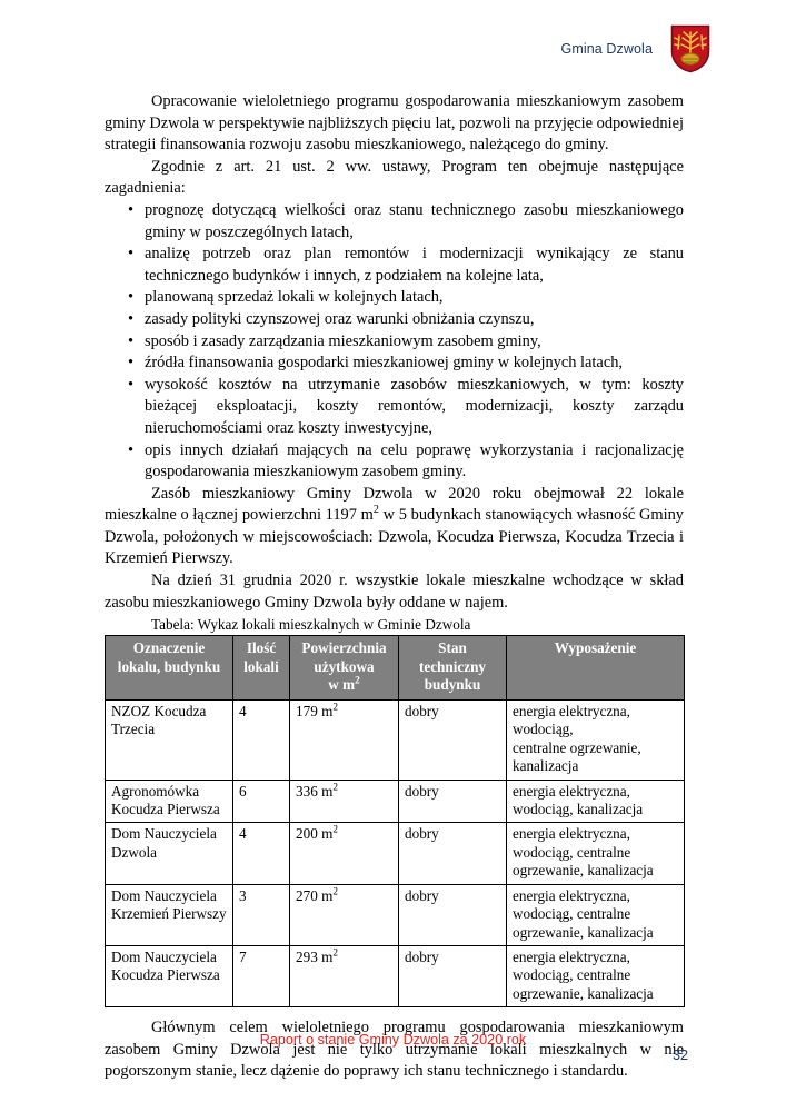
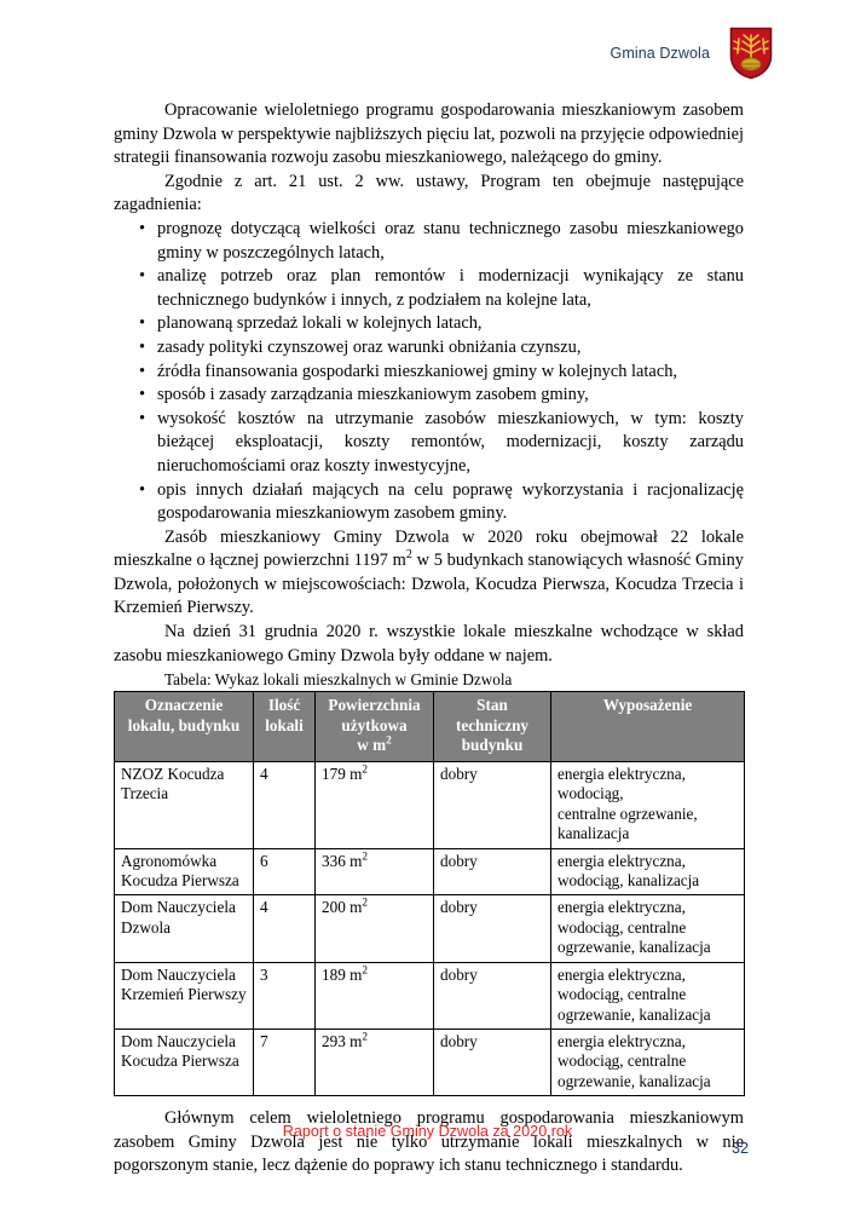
  Gmina Dzwola
  Opracowanie wieloletniego programu gospodarowania mieszkaniowym zasobem gminy Dzwola w perspektywie najbliższych pięciu lat, pozwoli na przyjęcie odpowiedniej strategii finansowania rozwoju zasobu mieszkaniowego, należącego do gminy.
  Zgodnie z art. 21 ust. 2 ww. ustawy, Program ten obejmuje następujące zagadnienia:
  •
  prognozę dotyczącą wielkości oraz stanu technicznego zasobu mieszkaniowego gminy w poszczególnych latach,
  •
  analizę potrzeb oraz plan remontów i modernizacji wynikający ze stanu technicznego budynków i innych, z podziałem na kolejne lata,
  •
  planowaną sprzedaż lokali w kolejnych latach,
  •
  zasady polityki czynszowej oraz warunki obniżania czynszu,
  •
- sposób i zasady zarządzania mieszkaniowym zasobem gminy,
+ źródła finansowania gospodarki mieszkaniowej gminy w kolejnych latach,
  •
- źródła finansowania gospodarki mieszkaniowej gminy w kolejnych latach,
+ sposób i zasady zarządzania mieszkaniowym zasobem gminy,
  •
  wysokość kosztów na utrzymanie zasobów mieszkaniowych, w tym: koszty bieżącej eksploatacji, koszty remontów, modernizacji, koszty zarządu nieruchomościami oraz koszty inwestycyjne,
  •
  opis innych działań mających na celu poprawę wykorzystania i racjonalizację gospodarowania mieszkaniowym zasobem gminy.
  Zasób mieszkaniowy Gminy Dzwola w 2020 roku obejmował 22 lokale mieszkalne o łącznej powierzchni 1197 m2 w 5 budynkach stanowiących własność Gminy Dzwola, położonych w miejscowościach: Dzwola, Kocudza Pierwsza, Kocudza Trzecia i Krzemień Pierwszy.
  Na dzień 31 grudnia 2020 r. wszystkie lokale mieszkalne wchodzące w skład zasobu mieszkaniowego Gminy Dzwola były oddane w najem.
  Tabela: Wykaz lokali mieszkalnych w Gminie Dzwola
  Oznaczenie lokalu, budynku	Ilość lokali	Powierzchnia użytkowa w m2	Stan techniczny budynku	Wyposażenie
  NZOZ Kocudza Trzecia	4	179 m2	dobry	energia elektryczna, wodociąg, centralne ogrzewanie, kanalizacja
  Agronomówka Kocudza Pierwsza	6	336 m2	dobry	energia elektryczna, wodociąg, kanalizacja
  Dom Nauczyciela Dzwola	4	200 m2	dobry	energia elektryczna, wodociąg, centralne ogrzewanie, kanalizacja
- Dom Nauczyciela Krzemień Pierwszy	3	270 m2	dobry	energia elektryczna, wodociąg, centralne ogrzewanie, kanalizacja
+ Dom Nauczyciela Krzemień Pierwszy	3	189 m2	dobry	energia elektryczna, wodociąg, centralne ogrzewanie, kanalizacja
  Dom Nauczyciela Kocudza Pierwsza	7	293 m2	dobry	energia elektryczna, wodociąg, centralne ogrzewanie, kanalizacja
  Głównym celem wieloletniego programu gospodarowania mieszkaniowym zasobem Gminy Dzwola jest nie tylko utrzymanie lokali mieszkalnych w nie pogorszonym stanie, lecz dążenie do poprawy ich stanu technicznego i standardu.
  Raport o stanie Gminy Dzwola za 2020 rok
  32
